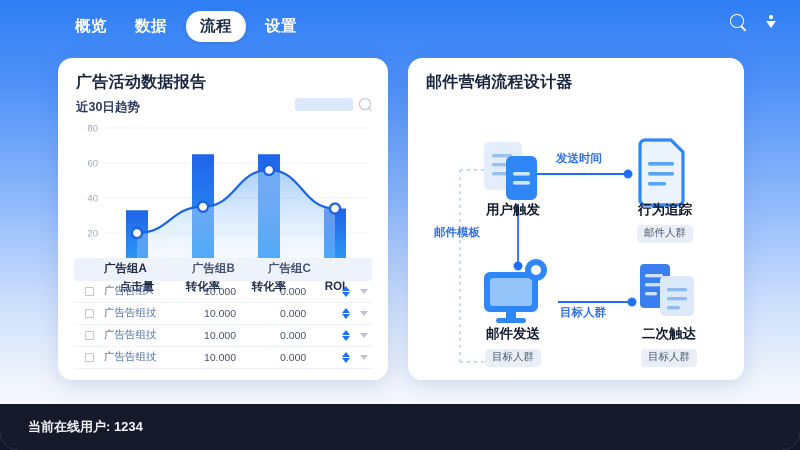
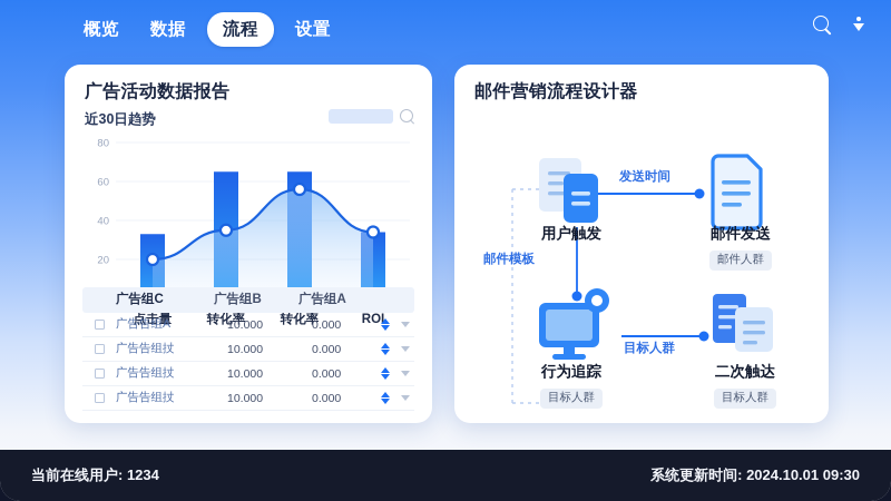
  概览
  数据
  流程
  设置
  广告活动数据报告
  近30日趋势
  20
  40
  60
  80
  点击量
  转化率
  转化率
  ROI
- 广告组A
+ 广告组C
  广告组B
- 广告组C
+ 广告组A
  广告告组A
  10.000
  0.000
  广告告组扙
  10.000
  0.000
  广告告组扙
  10.000
  0.000
  广告告组扙
  10.000
  0.000
  邮件营销流程设计器
  发送时间
  邮件模板
  目标人群
  用户触发
- 行为追踪
+ 邮件发送
  邮件人群
- 邮件发送
+ 行为追踪
  目标人群
  二次触达
  目标人群
  当前在线用户: 1234
+ 系统更新时间: 2024.10.01 09:30
